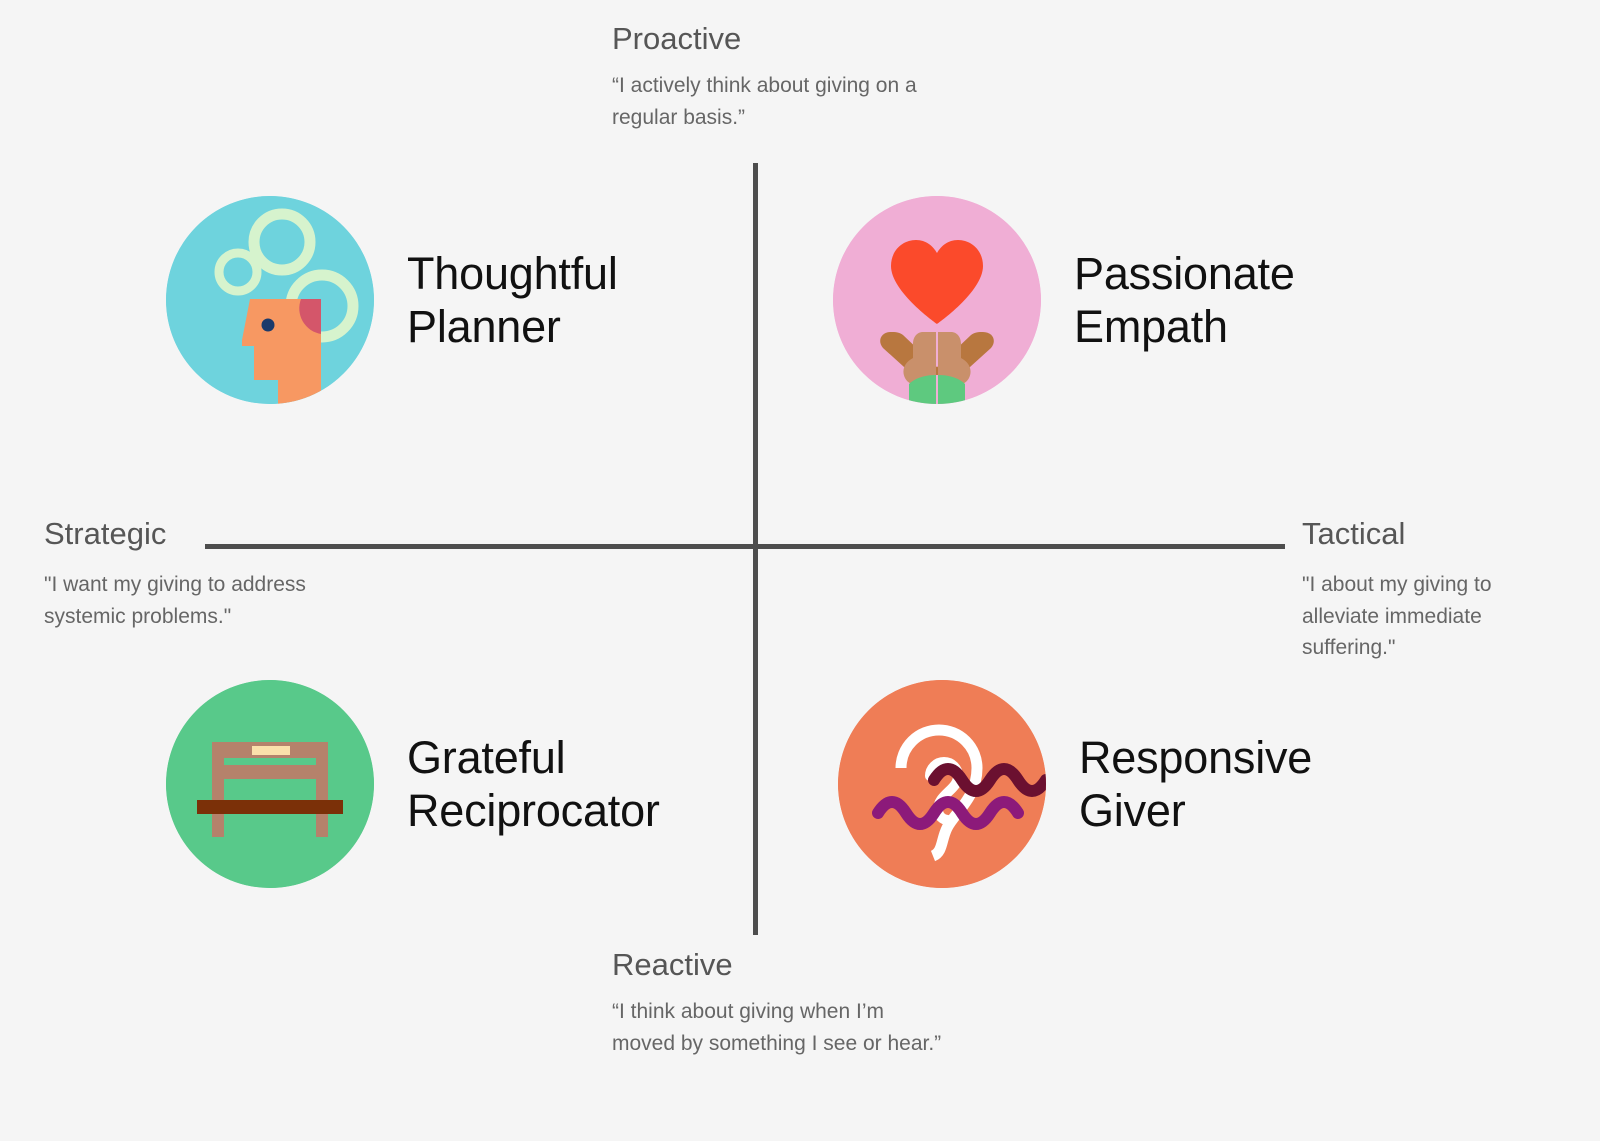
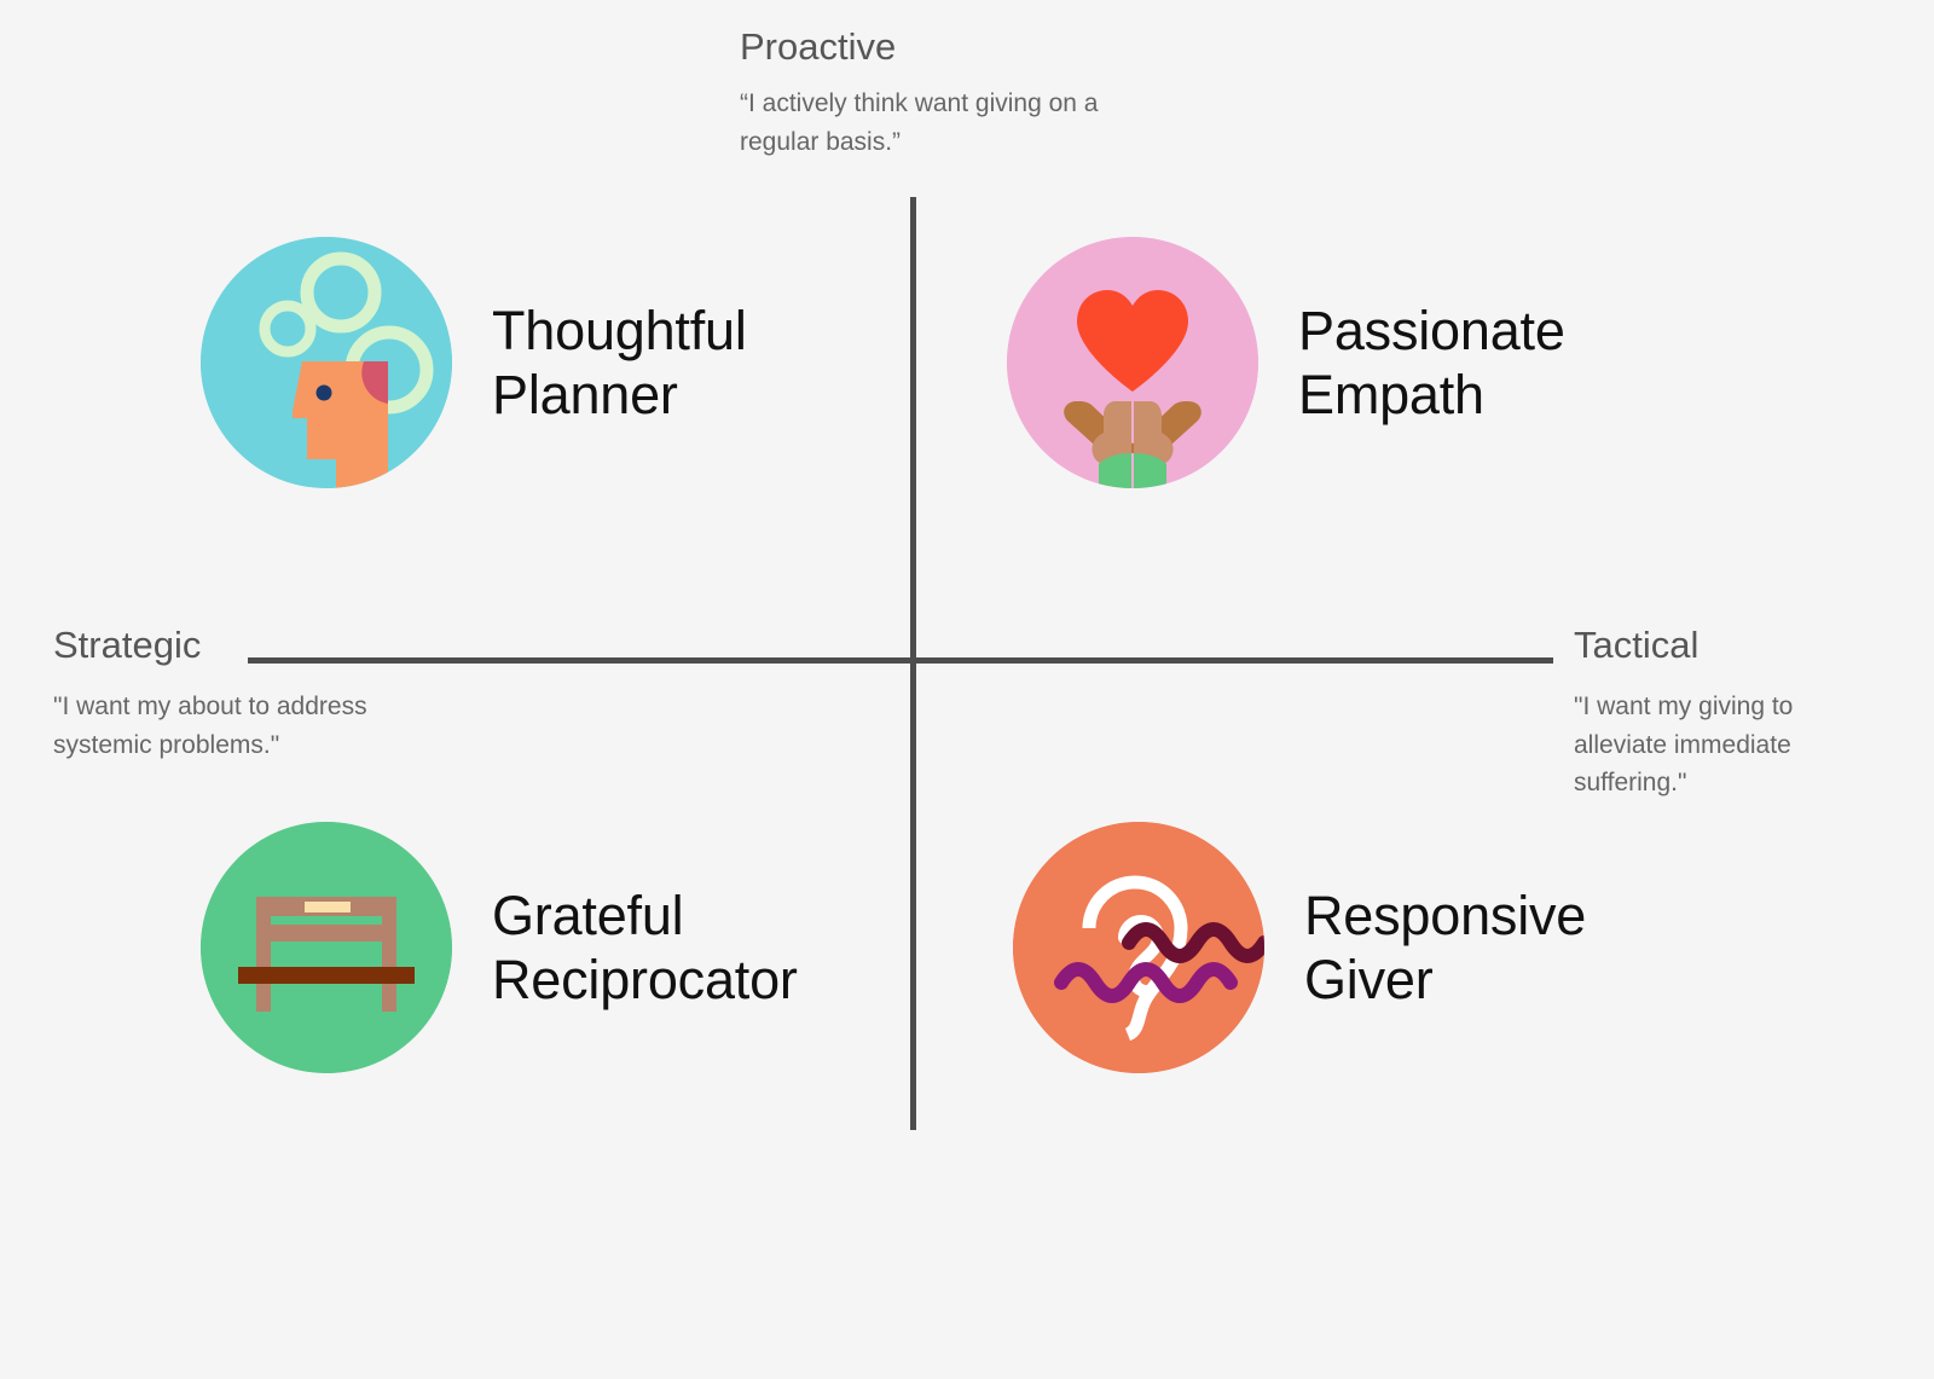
  Proactive
- “I actively think about giving on a regular basis.”
+ “I actively think want giving on a regular basis.”
- Reactive
- “I think about giving when I’m moved by something I see or hear.”
  Strategic
- "I want my giving to address systemic problems."
+ "I want my about to address systemic problems."
  Tactical
- "I about my giving to alleviate immediate suffering."
+ "I want my giving to alleviate immediate suffering."
  Thoughtful
  Planner
  Passionate
  Empath
  Grateful
  Reciprocator
  Responsive
  Giver
